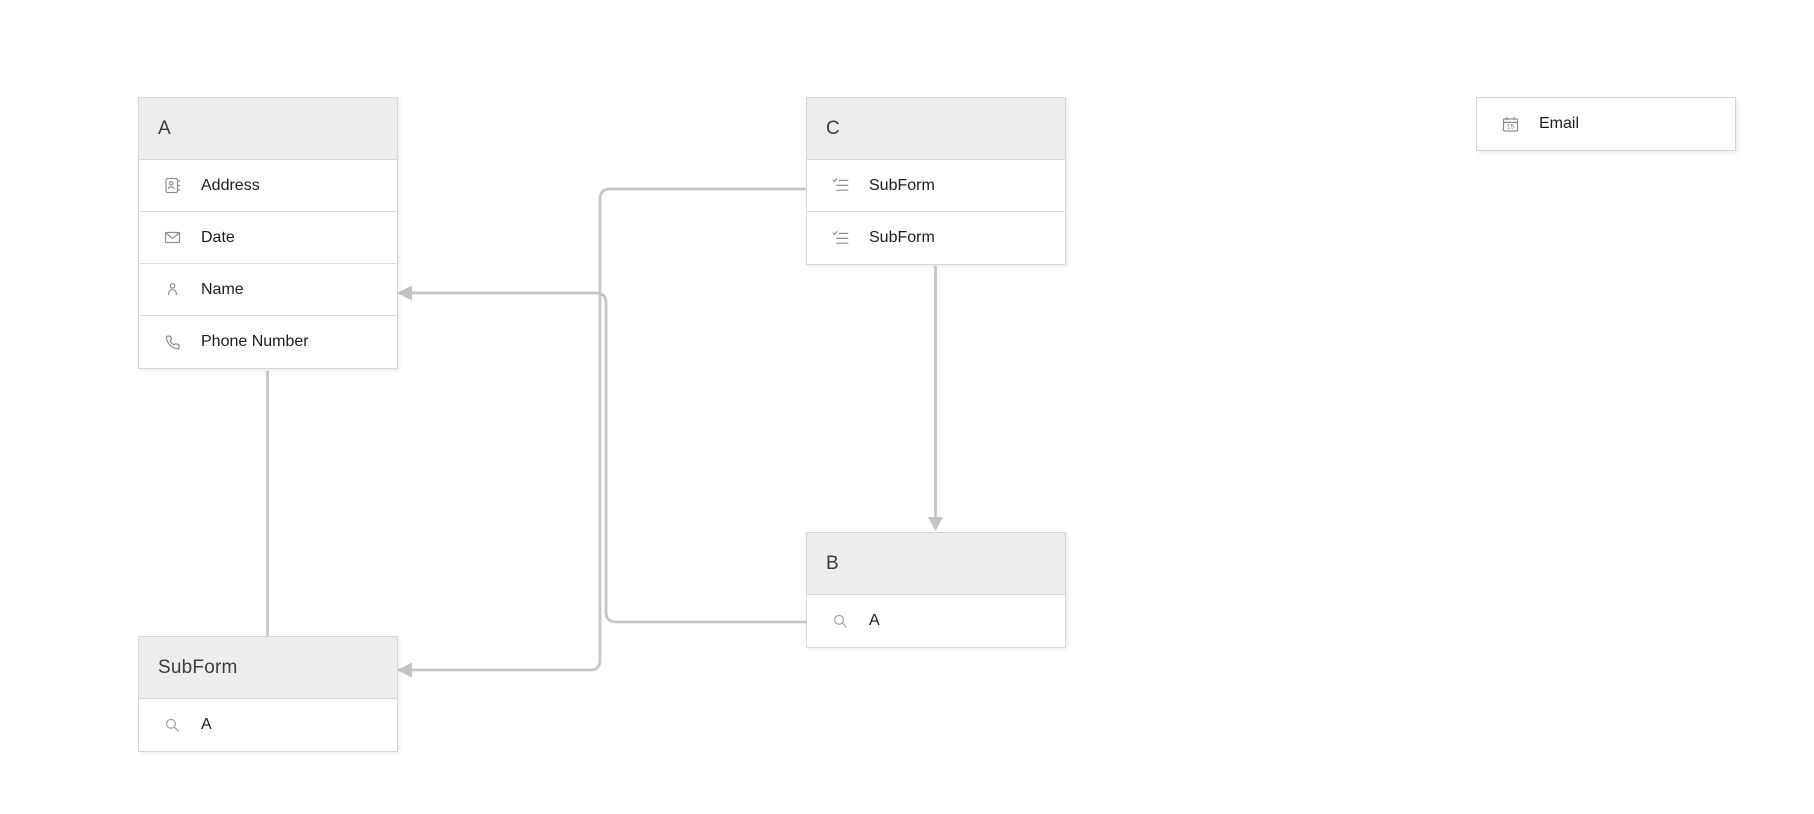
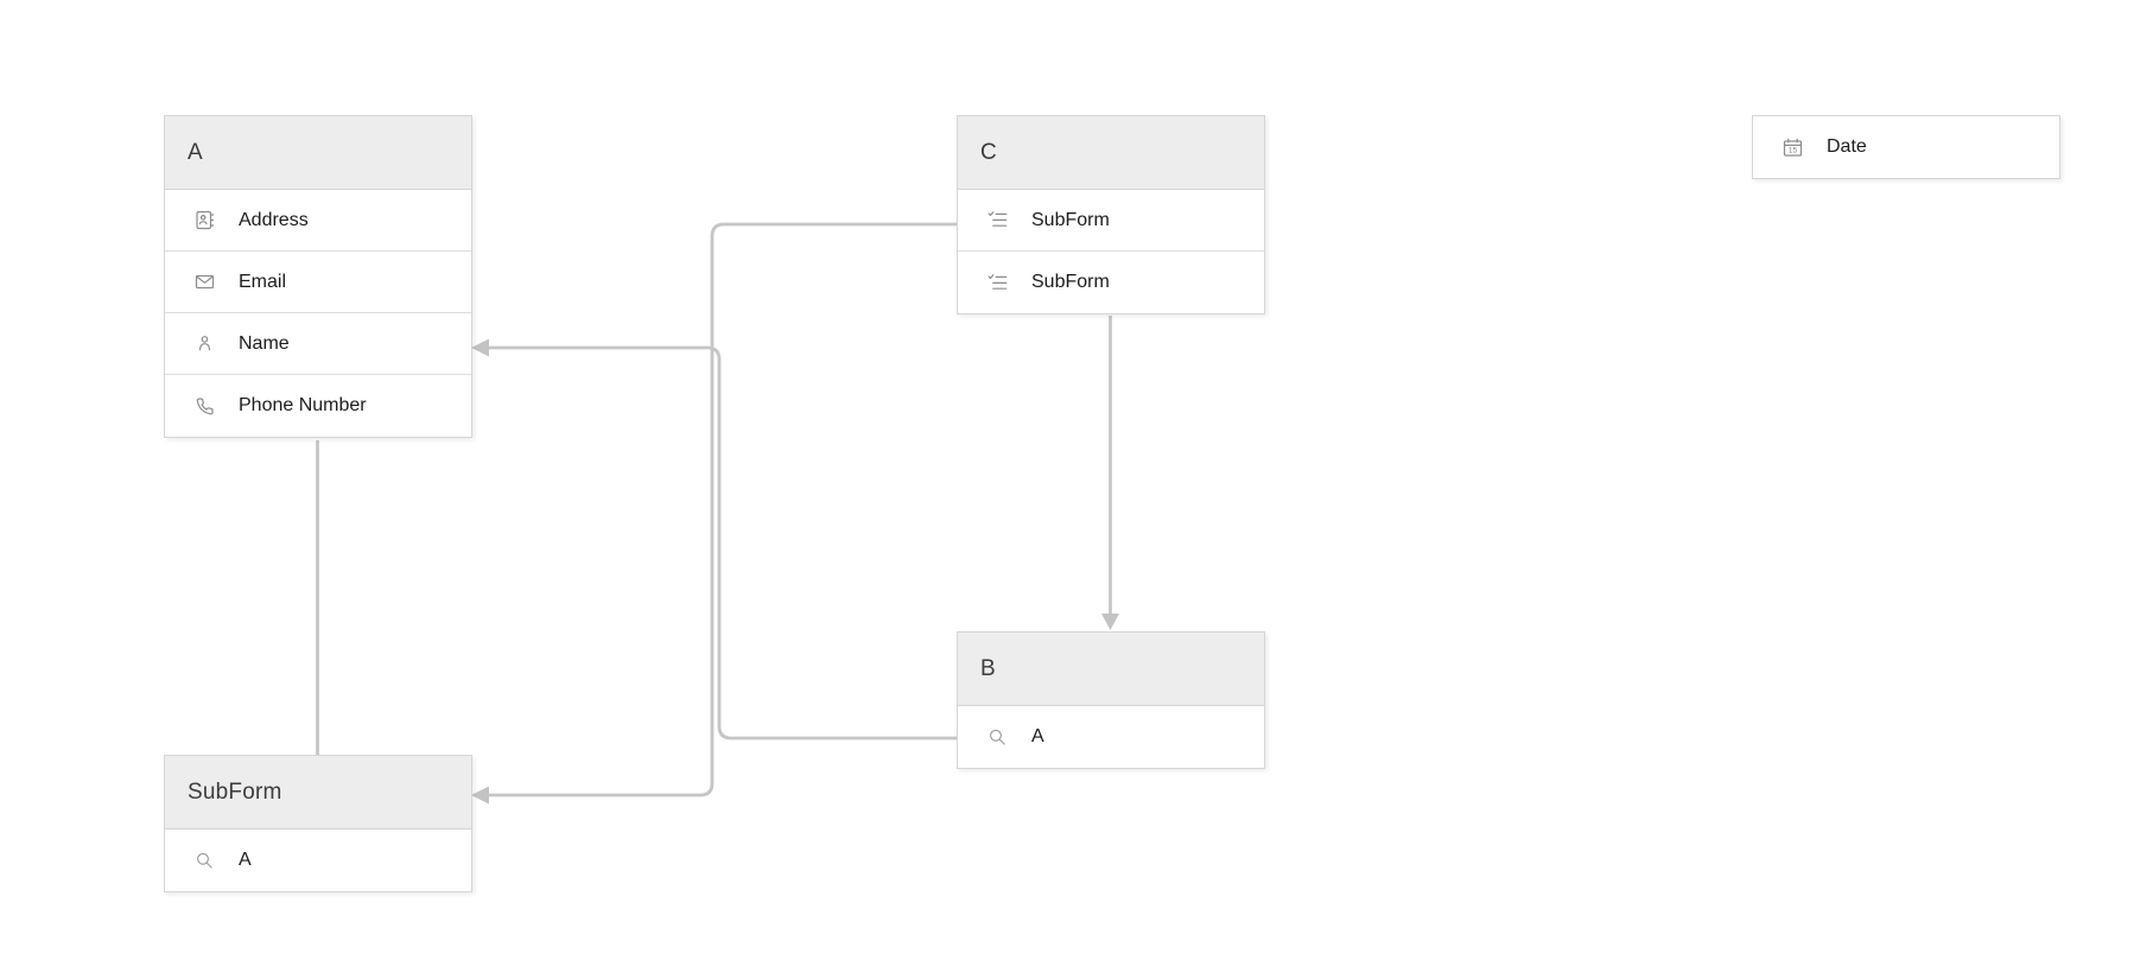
  A
  Address
- Date
+ Email
  Name
  Phone Number
  C
  SubForm
  SubForm
- Email
+ Date
  B
  A
  SubForm
  A
